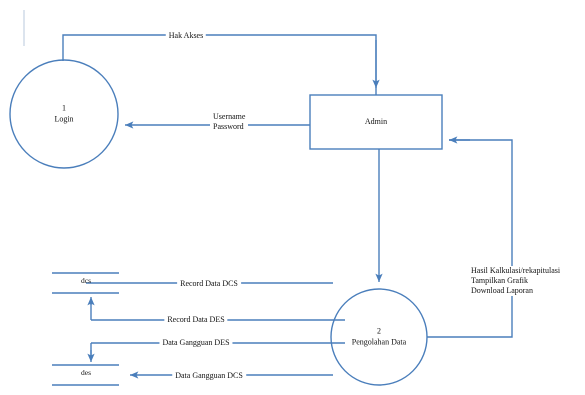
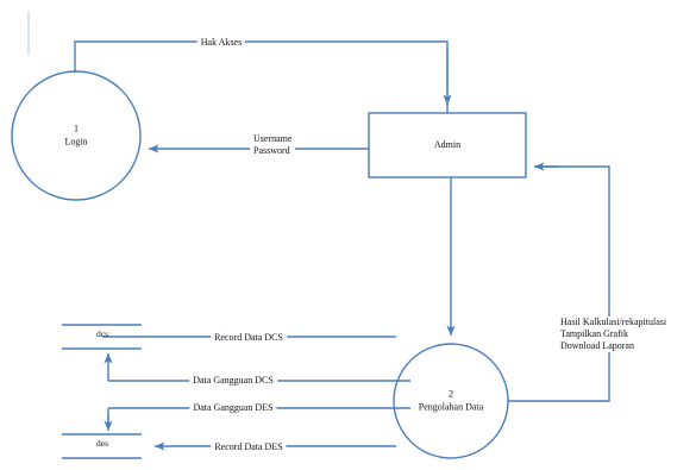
  1 Login
  2 Pengolahan Data
  Admin
  dcs
  des
  Hak Akses
  Username Password
  Hasil Kalkulasi/rekapitulasi Tampilkan Grafik Download Laporan
  Record Data DCS
- Record Data DES
+ Data Gangguan DCS
  Data Gangguan DES
- Data Gangguan DCS
+ Record Data DES
